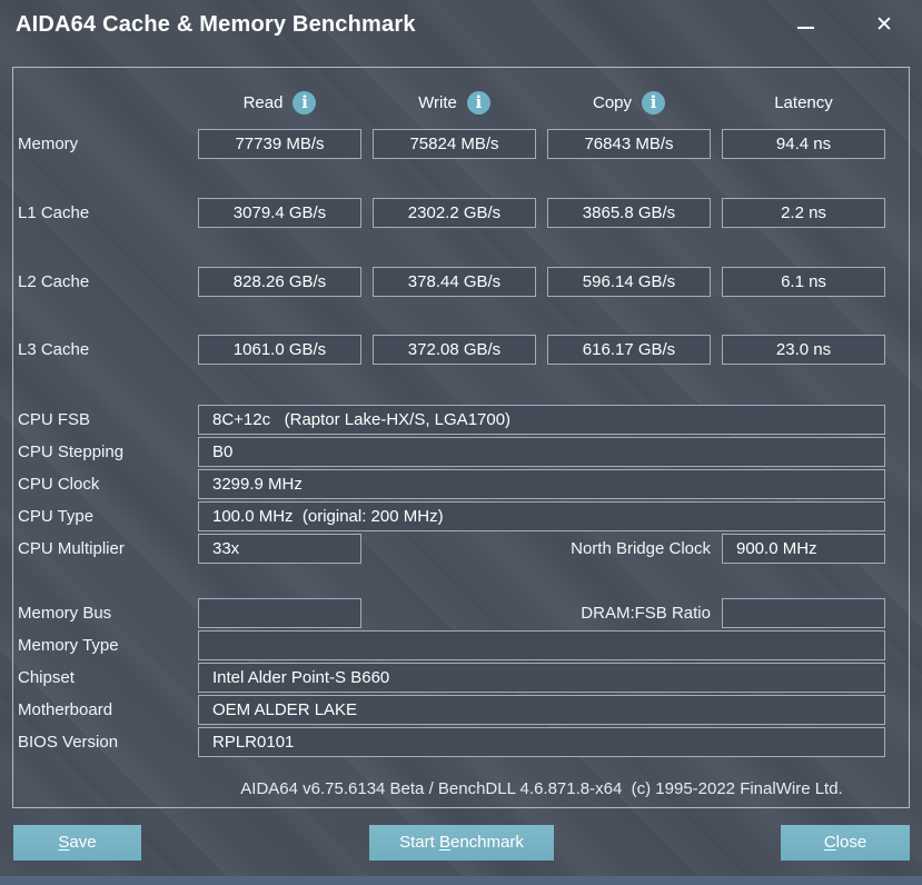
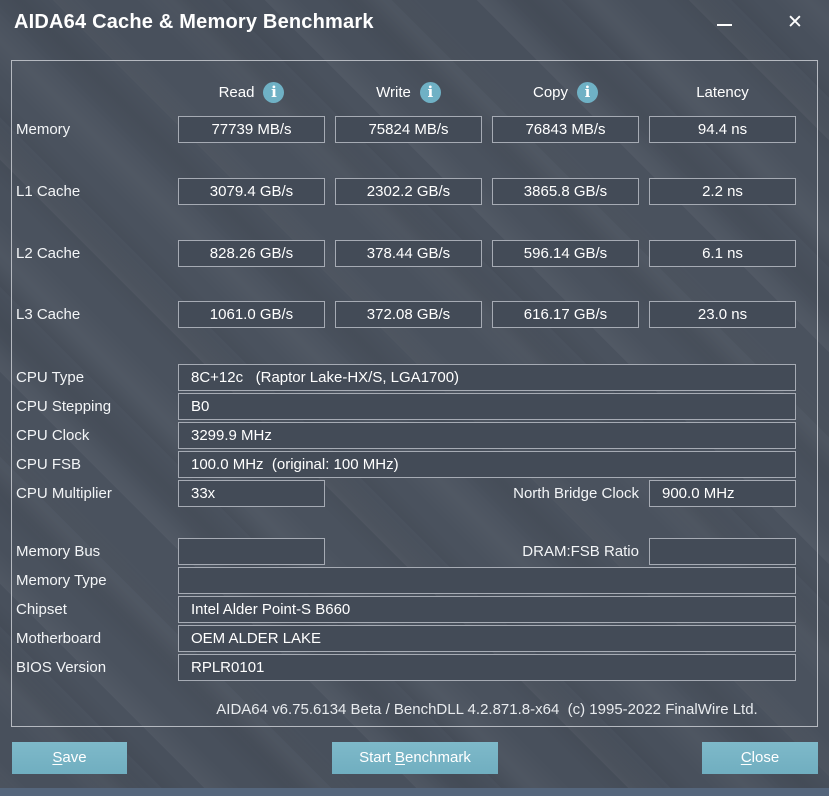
  AIDA64 Cache & Memory Benchmark
  ✕
  Read
  i
  Write
  i
  Copy
  i
  Latency
  Memory
  77739 MB/s
  75824 MB/s
  76843 MB/s
  94.4 ns
  L1 Cache
  3079.4 GB/s
  2302.2 GB/s
  3865.8 GB/s
  2.2 ns
  L2 Cache
  828.26 GB/s
  378.44 GB/s
  596.14 GB/s
  6.1 ns
  L3 Cache
  1061.0 GB/s
  372.08 GB/s
  616.17 GB/s
  23.0 ns
- CPU FSB
+ CPU Type
  8C+12c (Raptor Lake-HX/S, LGA1700)
  CPU Stepping
  B0
  CPU Clock
  3299.9 MHz
- CPU Type
+ CPU FSB
- 100.0 MHz (original: 200 MHz)
+ 100.0 MHz (original: 100 MHz)
  CPU Multiplier
  33x
  North Bridge Clock
  900.0 MHz
  Memory Bus
  DRAM:FSB Ratio
  Memory Type
  Chipset
  Intel Alder Point-S B660
  Motherboard
  OEM ALDER LAKE
  BIOS Version
  RPLR0101
- AIDA64 v6.75.6134 Beta / BenchDLL 4.6.871.8-x64 (c) 1995-2022 FinalWire Ltd.
+ AIDA64 v6.75.6134 Beta / BenchDLL 4.2.871.8-x64 (c) 1995-2022 FinalWire Ltd.
  Save
  Start Benchmark
  Close
